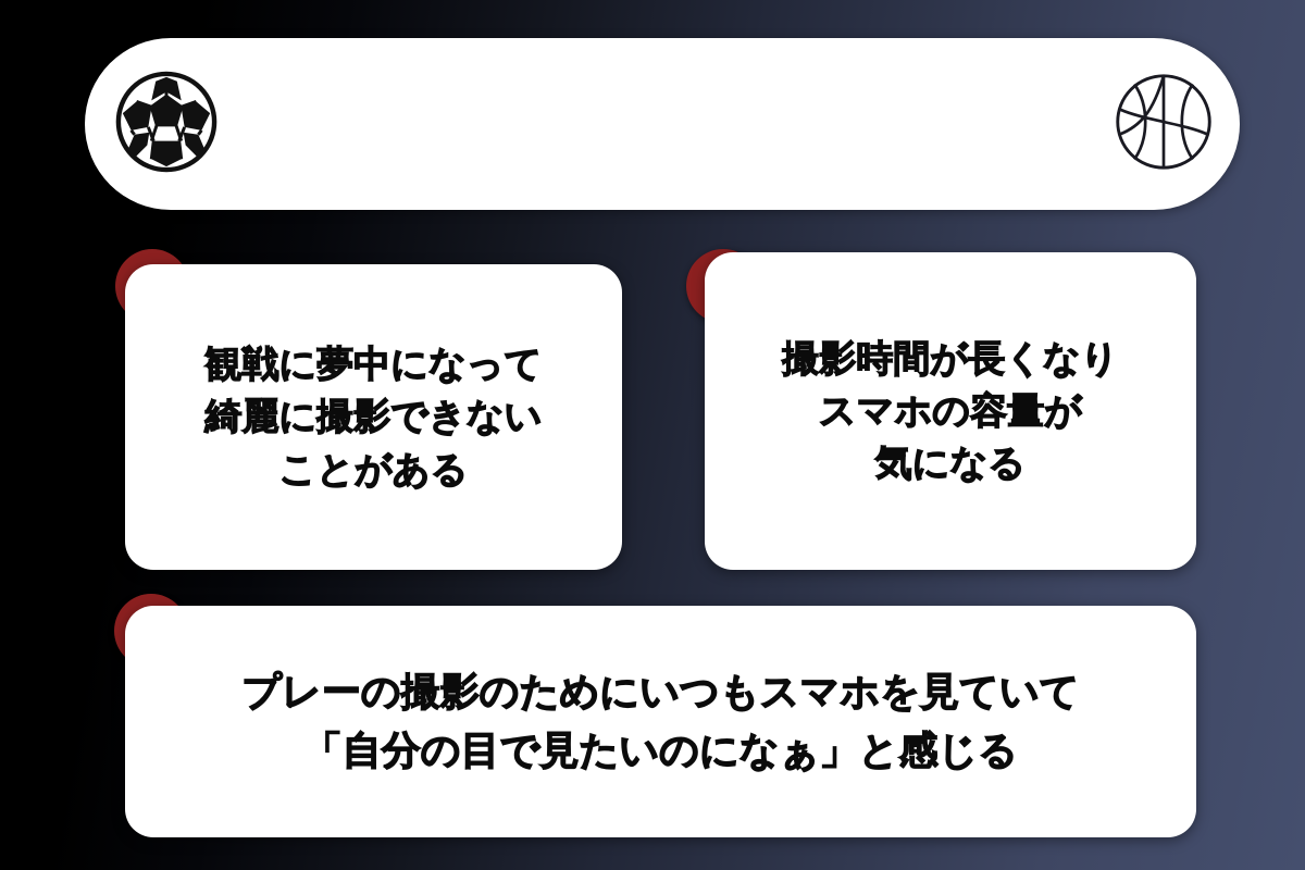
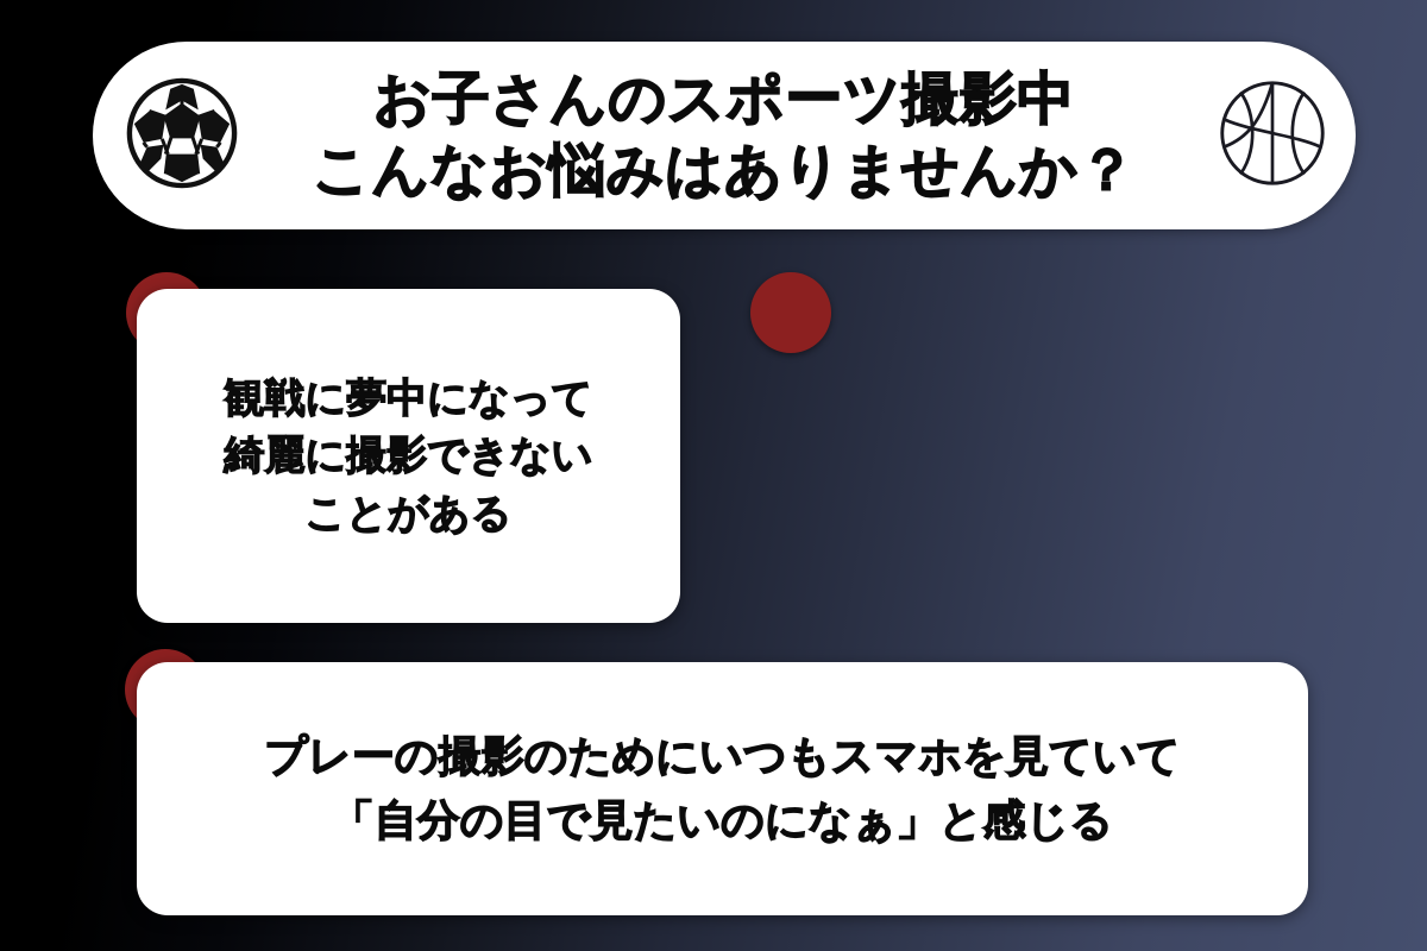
+ お子さんのスポーツ撮影中
+ こんなお悩みはありませんか？
  観戦に夢中になって
  綺麗に撮影できない
  ことがある
- 撮影時間が長くなり
- スマホの容量が
- 気になる
  プレーの撮影のためにいつもスマホを見ていて
  「自分の目で見たいのになぁ」と感じる
